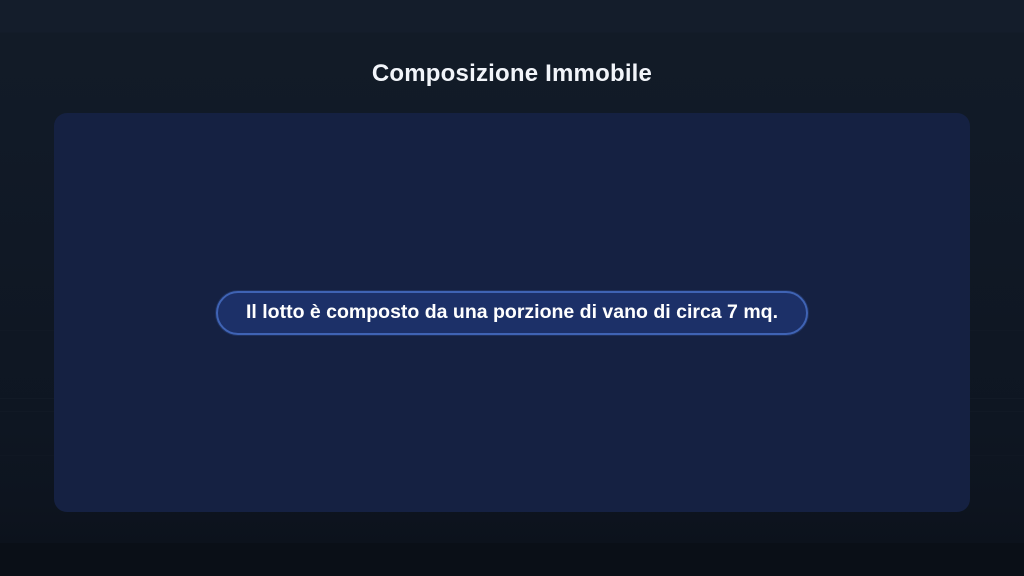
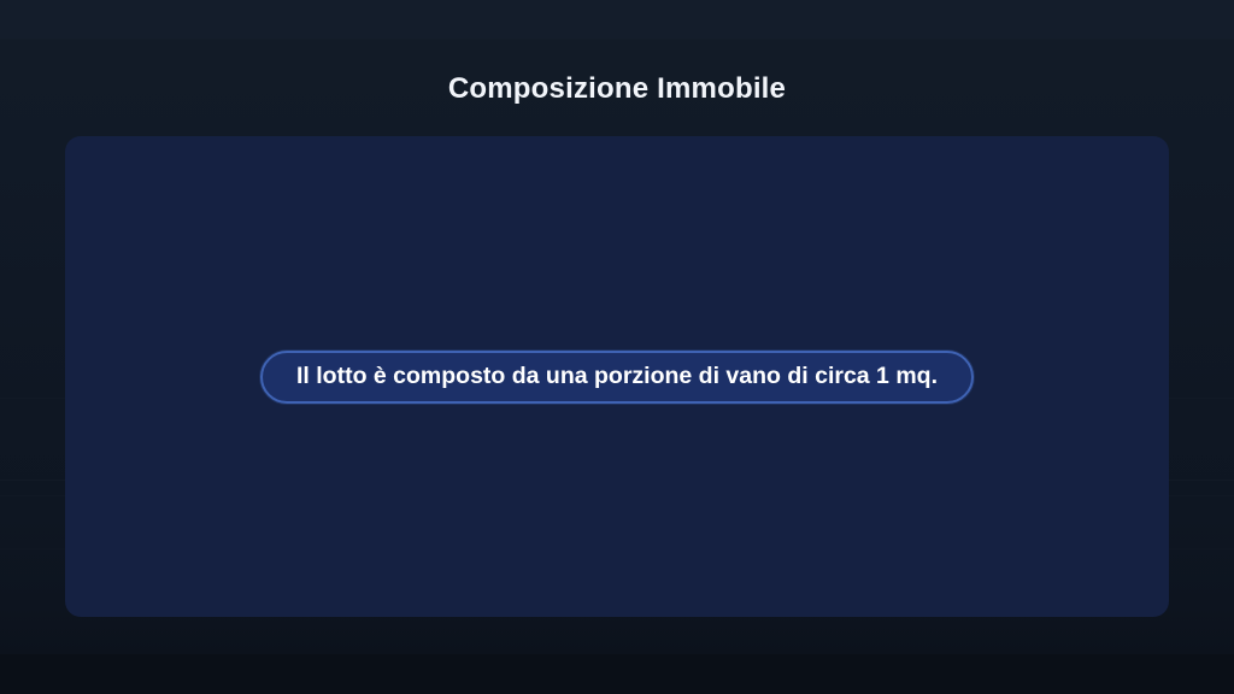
  Composizione Immobile
- Il lotto è composto da una porzione di vano di circa 7 mq.
+ Il lotto è composto da una porzione di vano di circa 1 mq.
